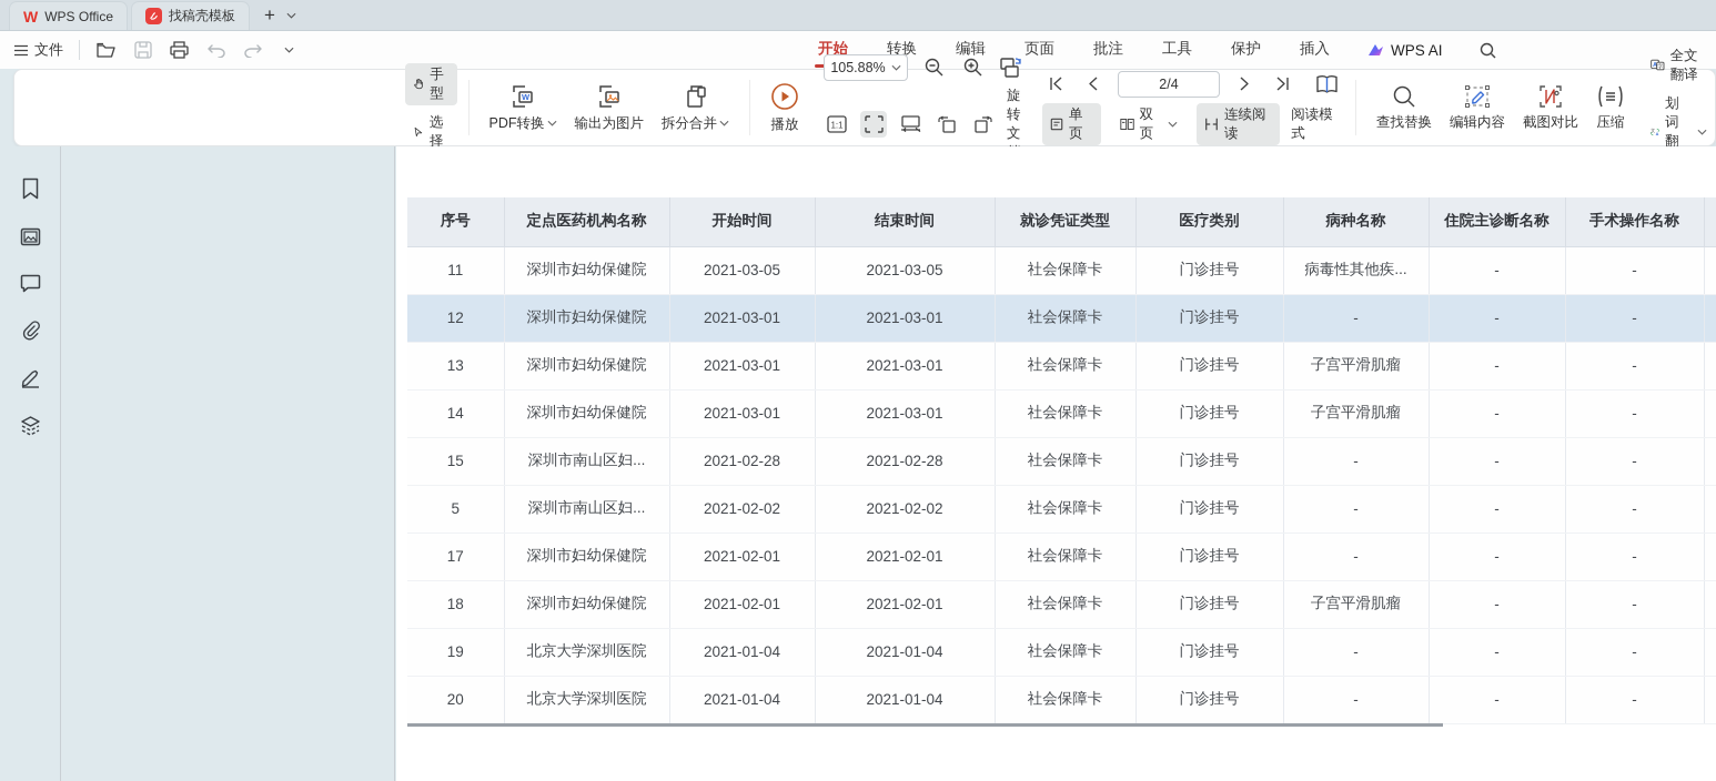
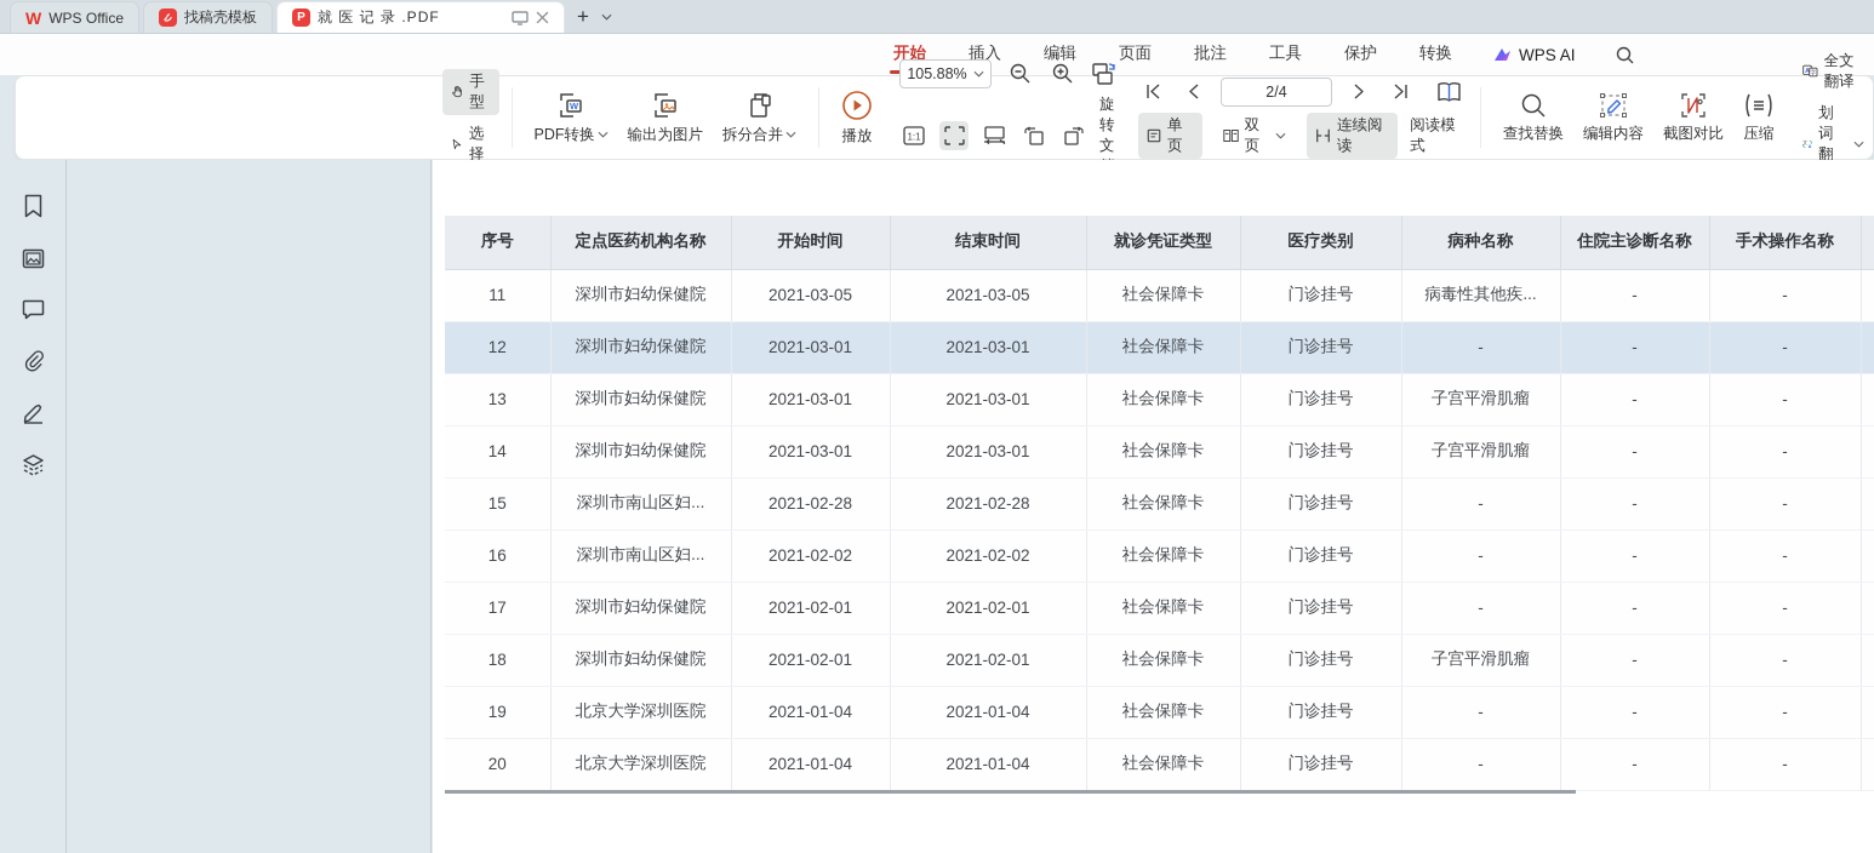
  W
  WPS Office
  找稿壳模板
+ P
+ 就 医 记 录 .PDF
  +
- 文件
  开始
- 转换
+ 插入
  编辑
  页面
  批注
  工具
  保护
- 插入
+ 转换
  WPS AI
  手型
  选择
  W
  PDF转换
  输出为图片
  拆分合并
  播放
  105.88%
  1:1
  旋转文
  2/4
  单页
  双页
  连续阅读
  阅读模式
  查找替换
  编辑内容
  截图对比
  压缩
  全文翻译
  划词翻
  序号	定点医药机构名称	开始时间	结束时间	就诊凭证类型	医疗类别	病种名称	住院主诊断名称	手术操作名称
  11	深圳市妇幼保健院	2021-03-05	2021-03-05	社会保障卡	门诊挂号	病毒性其他疾...	-	-
  12	深圳市妇幼保健院	2021-03-01	2021-03-01	社会保障卡	门诊挂号	-	-	-
  13	深圳市妇幼保健院	2021-03-01	2021-03-01	社会保障卡	门诊挂号	子宫平滑肌瘤	-	-
  14	深圳市妇幼保健院	2021-03-01	2021-03-01	社会保障卡	门诊挂号	子宫平滑肌瘤	-	-
  15	深圳市南山区妇...	2021-02-28	2021-02-28	社会保障卡	门诊挂号	-	-	-
- 5	深圳市南山区妇...	2021-02-02	2021-02-02	社会保障卡	门诊挂号	-	-	-
+ 16	深圳市南山区妇...	2021-02-02	2021-02-02	社会保障卡	门诊挂号	-	-	-
  17	深圳市妇幼保健院	2021-02-01	2021-02-01	社会保障卡	门诊挂号	-	-	-
  18	深圳市妇幼保健院	2021-02-01	2021-02-01	社会保障卡	门诊挂号	子宫平滑肌瘤	-	-
  19	北京大学深圳医院	2021-01-04	2021-01-04	社会保障卡	门诊挂号	-	-	-
  20	北京大学深圳医院	2021-01-04	2021-01-04	社会保障卡	门诊挂号	-	-	-
